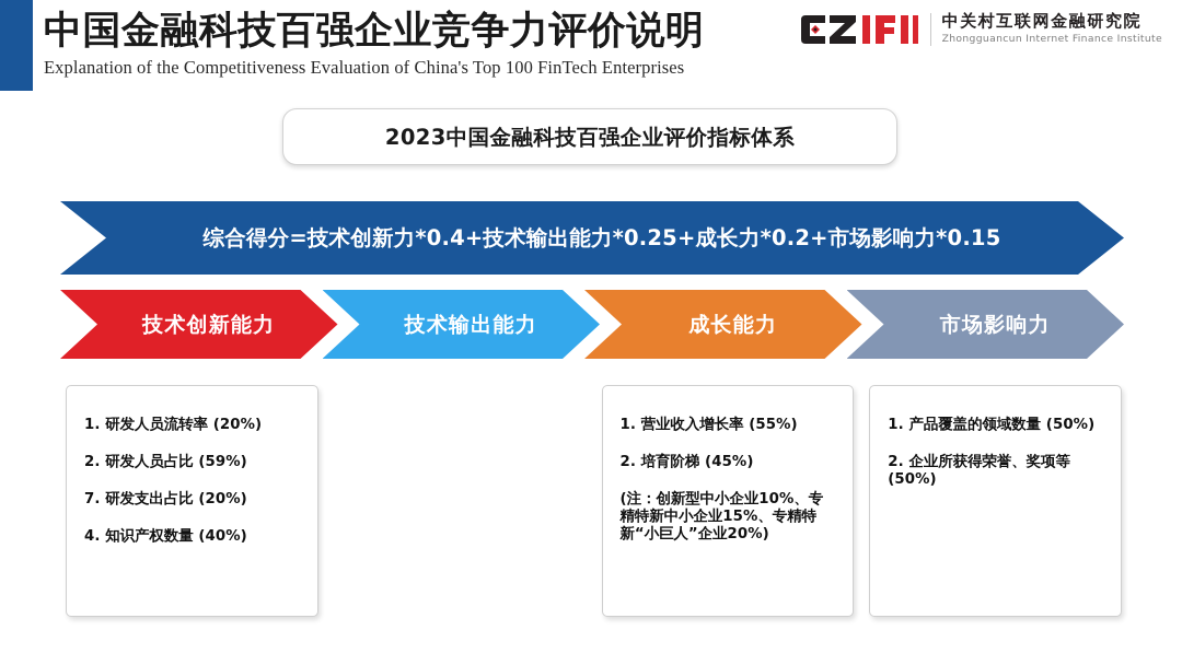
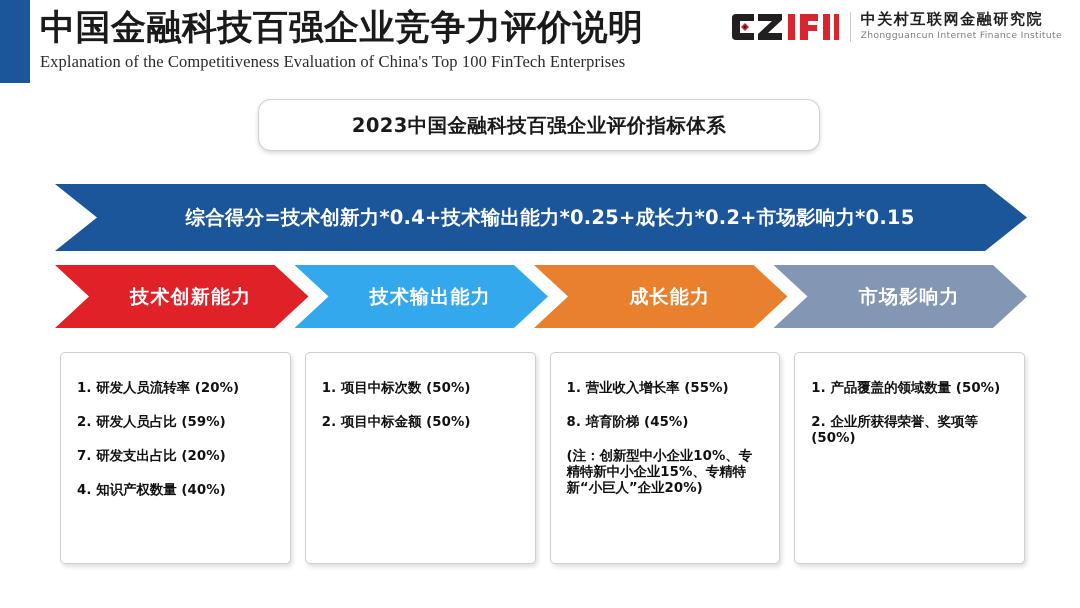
  中国金融科技百强企业竞争力评价说明
  Explanation of the Competitiveness Evaluation of China's Top 100 FinTech Enterprises
  中关村互联网金融研究院
  Zhongguancun Internet Finance Institute
  2023中国金融科技百强企业评价指标体系
  综合得分=技术创新力*0.4+技术输出能力*0.25+成长力*0.2+市场影响力*0.15
  技术创新能力
  技术输出能力
  成长能力
  市场影响力
  1. 研发人员流转率 (20%)
  2. 研发人员占比 (59%)
  7. 研发支出占比 (20%)
  4. 知识产权数量 (40%)
+ 1. 项目中标次数 (50%)
+ 2. 项目中标金额 (50%)
  1. 营业收入增长率 (55%)
- 2. 培育阶梯 (45%)
+ 8. 培育阶梯 (45%)
  (注：创新型中小企业10%、专精特新中小企业15%、专精特新“小巨人”企业20%)
  1. 产品覆盖的领域数量 (50%)
  2. 企业所获得荣誉、奖项等 (50%)
